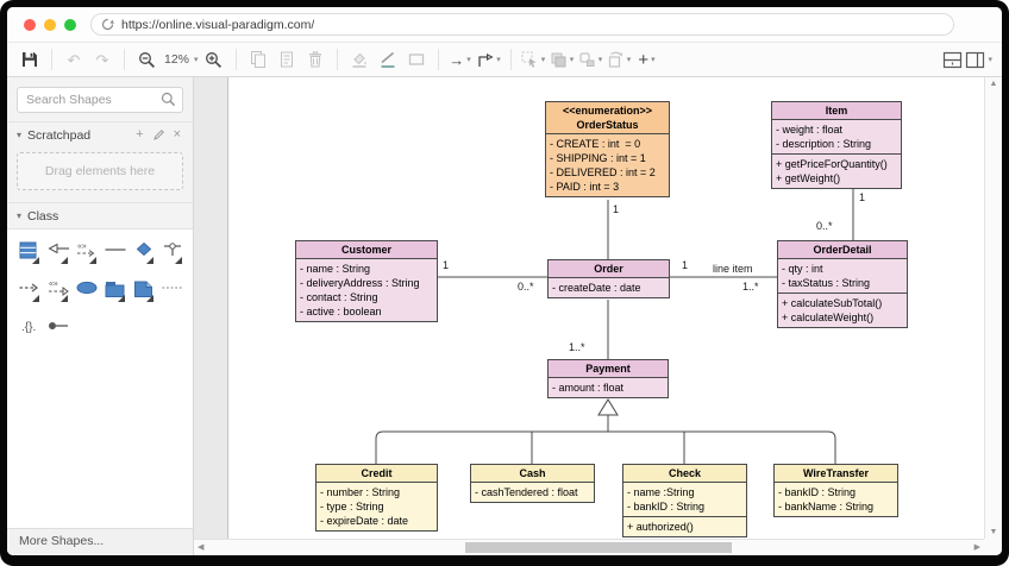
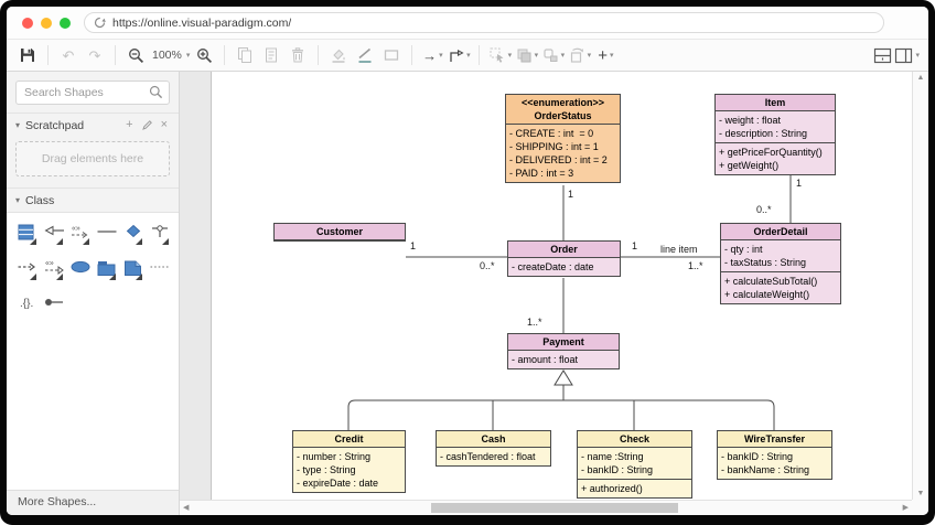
  https://online.visual-paradigm.com/
  ↶
  ↷
- 12%
+ 100%
  →
  +
  Search Shapes
  ▾
  Scratchpad
  +
  ×
  Drag elements here
  ▾
  Class
  .{}.
  More Shapes...
  <<enumeration>>
  OrderStatus
  - CREATE : int = 0
  - SHIPPING : int = 1
  - DELIVERED : int = 2
  - PAID : int = 3
  Item
  - weight : float
  - description : String
  + getPriceForQuantity()
  + getWeight()
  Customer
- - name : String
- - deliveryAddress : String
- - contact : String
- - active : boolean
  Order
  - createDate : date
  OrderDetail
  - qty : int
  - taxStatus : String
  + calculateSubTotal()
  + calculateWeight()
  Payment
  - amount : float
  Credit
  - number : String
  - type : String
  - expireDate : date
  Cash
  - cashTendered : float
  Check
  - name :String
  - bankID : String
  + authorized()
  WireTransfer
  - bankID : String
  - bankName : String
  1
  1
  0..*
  1
  line item
  1..*
  1
  0..*
  1..*
